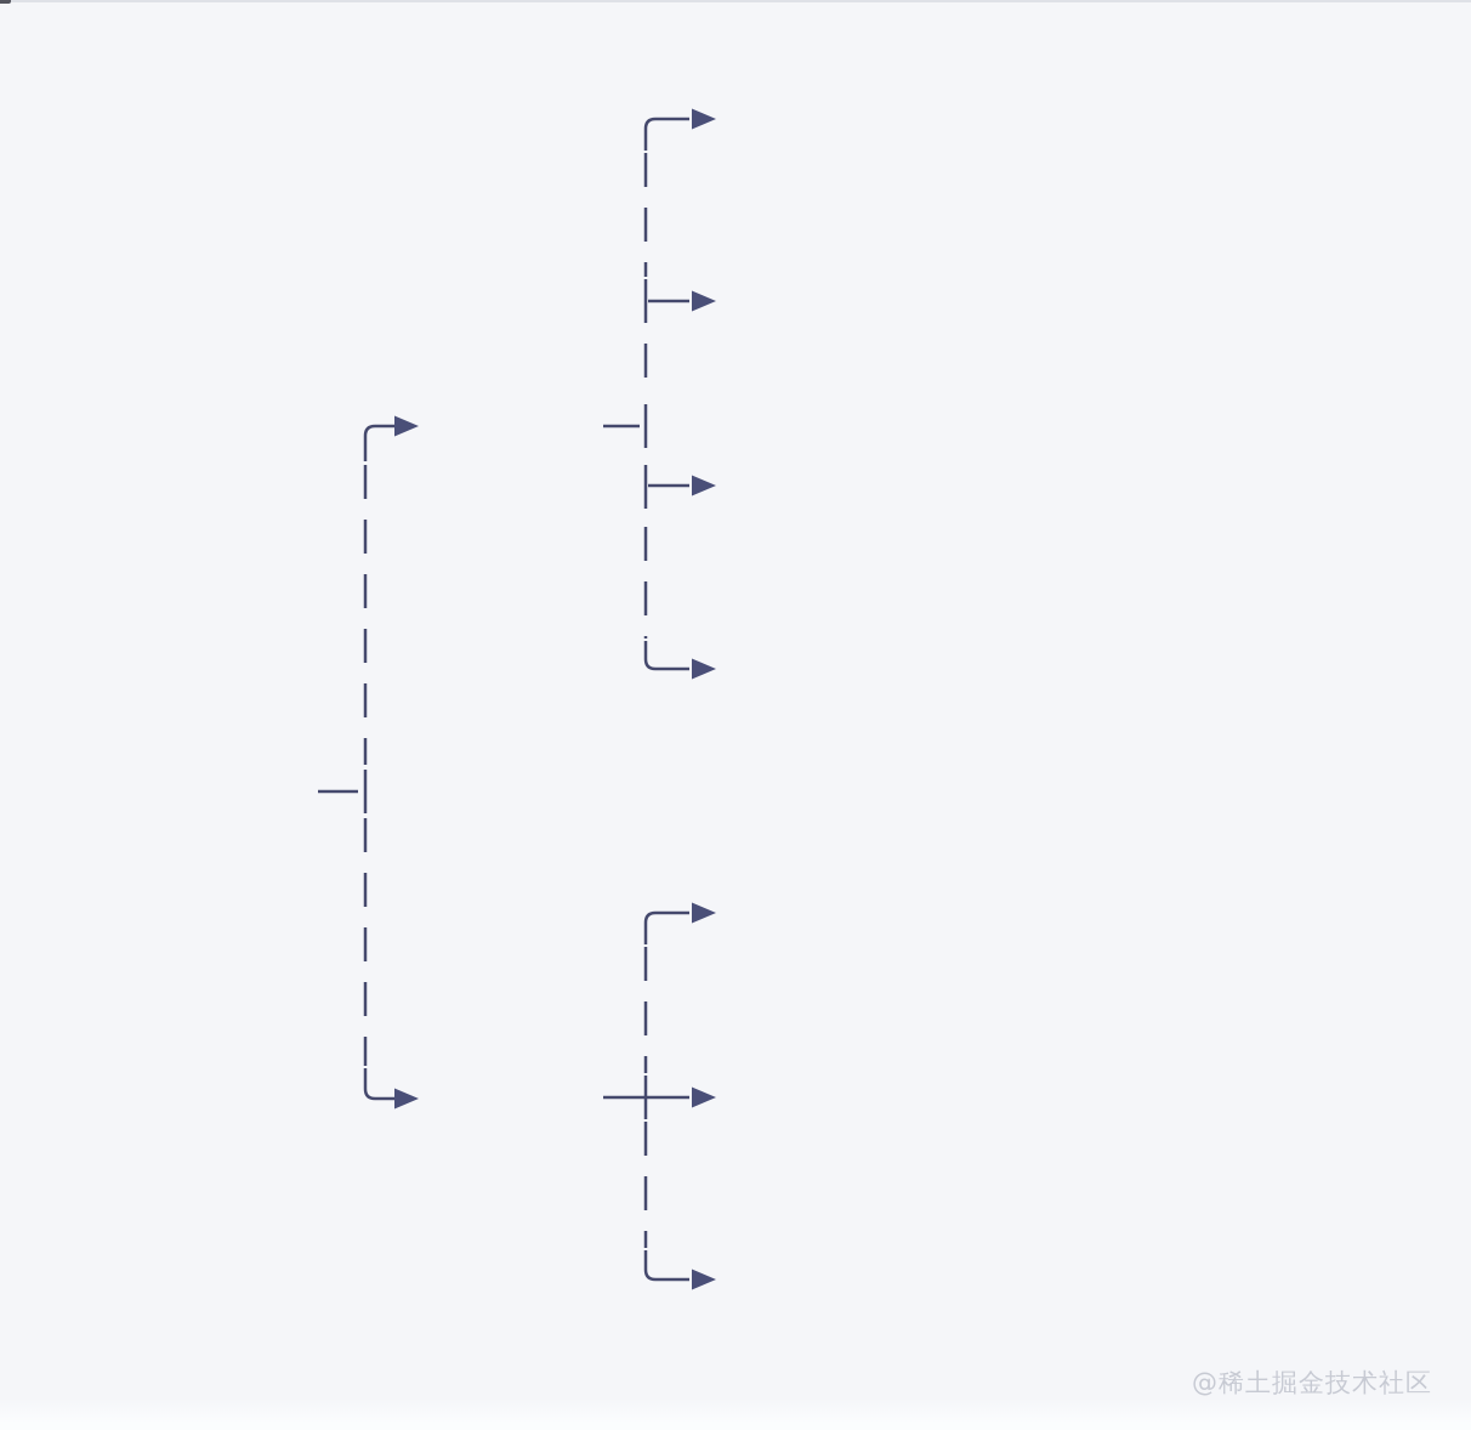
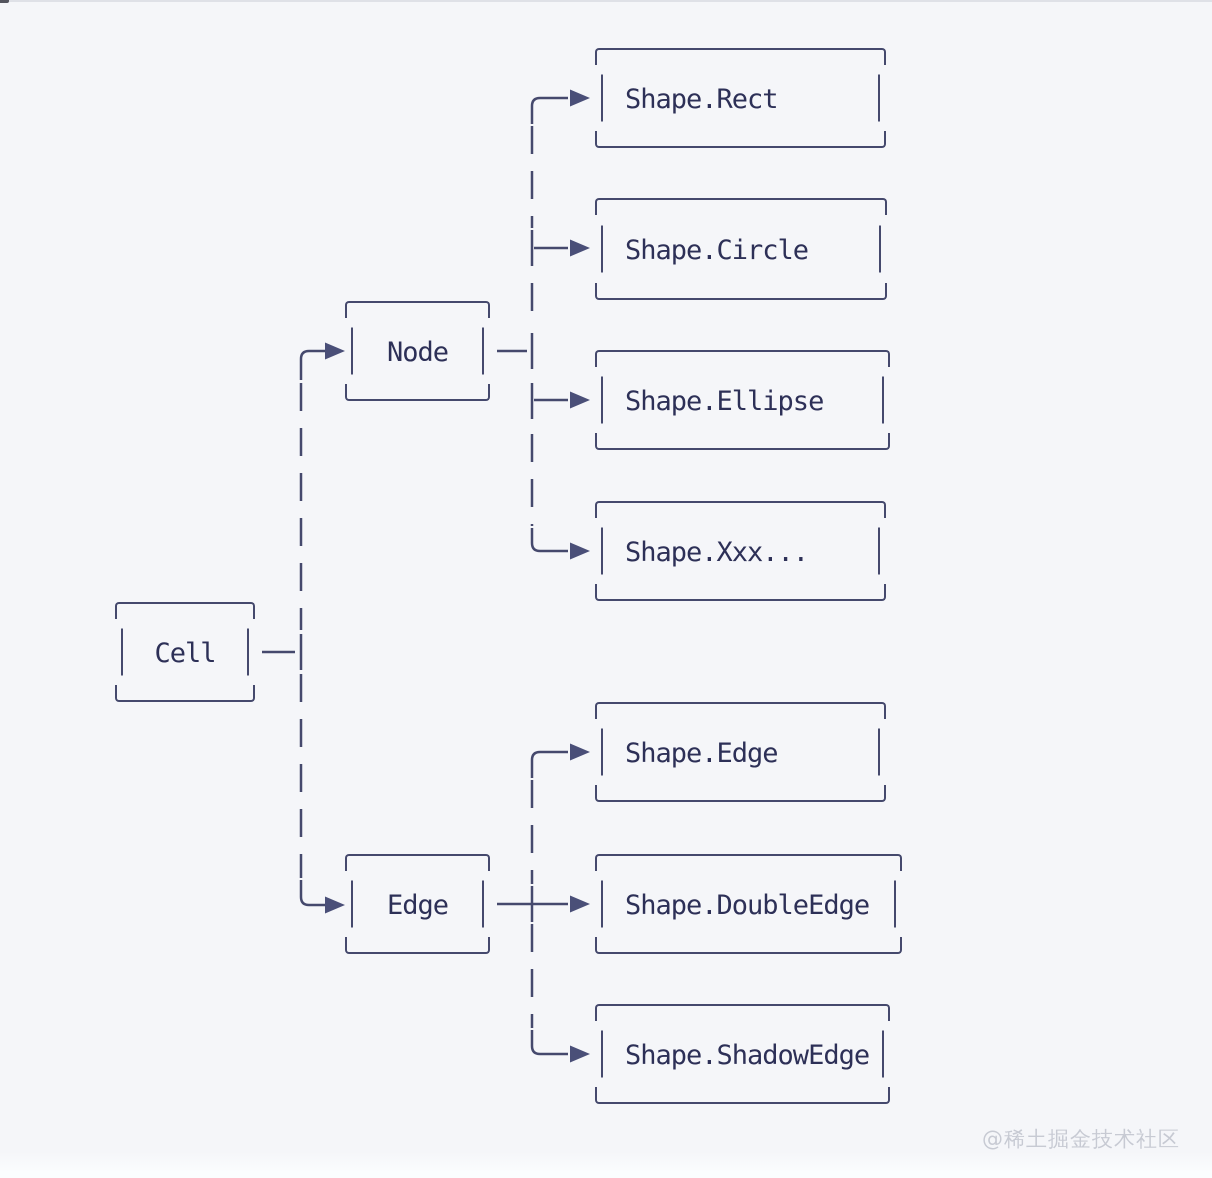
+ Cell
+ Node
+ Edge
+ Shape.Rect
+ Shape.Circle
+ Shape.Ellipse
+ Shape.Xxx...
+ Shape.Edge
+ Shape.DoubleEdge
+ Shape.ShadowEdge
  @稀土掘金技术社区
